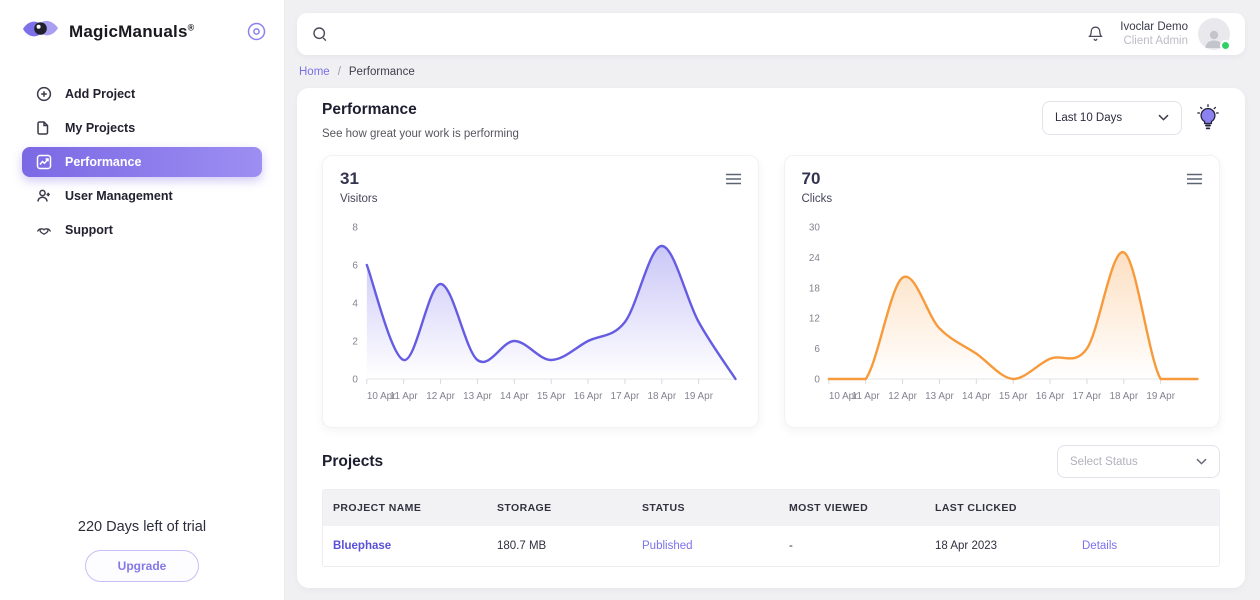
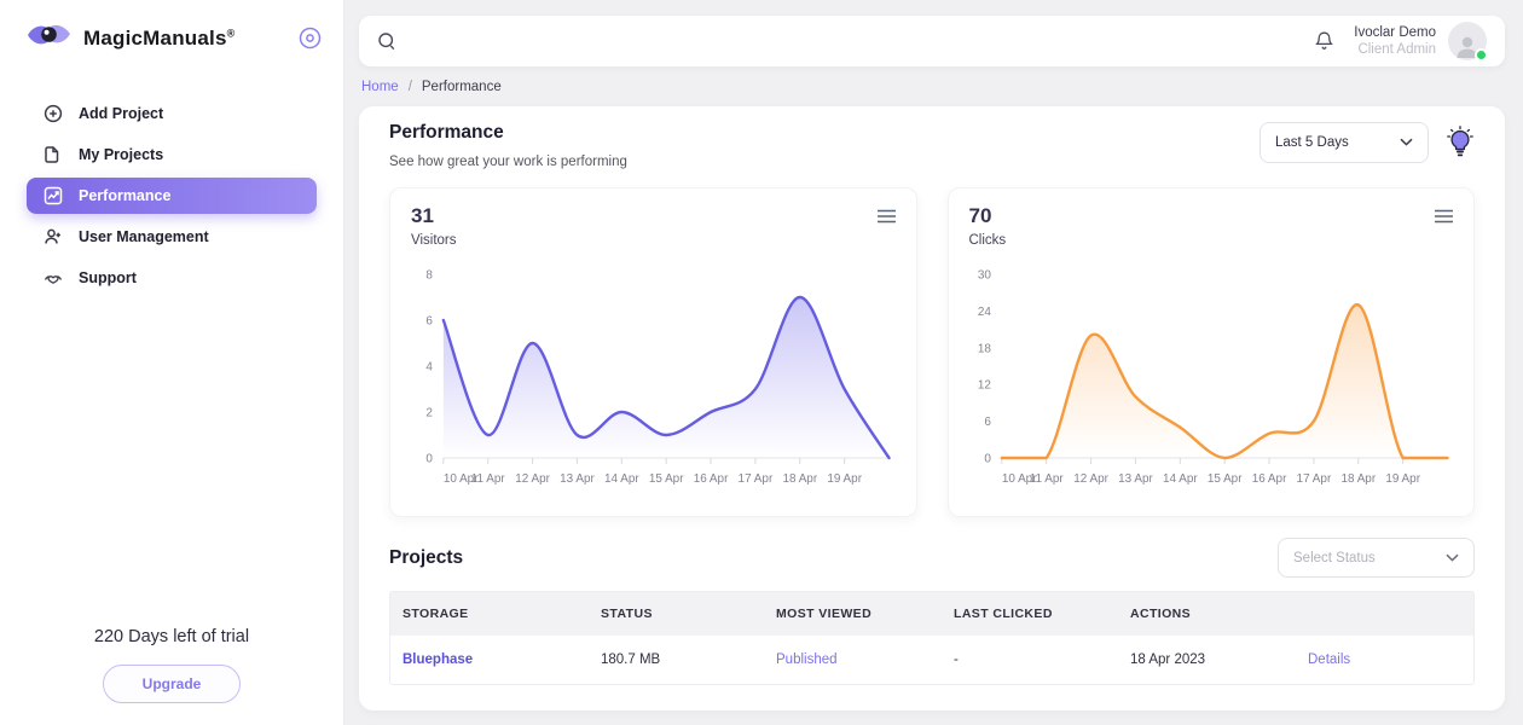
  MagicManuals®
  Add Project
  My Projects
  Performance
  User Management
  Support
  220 Days left of trial
  Upgrade
  Ivoclar Demo
  Client Admin
  Home
  /
  Performance
  Performance
  See how great your work is performing
- Last 10 Days
+ Last 5 Days
  31
  Visitors
  0
  2
  4
  6
  8
  10 Apr
  11 Apr
  12 Apr
  13 Apr
  14 Apr
  15 Apr
  16 Apr
  17 Apr
  18 Apr
  19 Apr
  70
  Clicks
  0
  6
  12
  18
  24
  30
  10 Apr
  11 Apr
  12 Apr
  13 Apr
  14 Apr
  15 Apr
  16 Apr
  17 Apr
  18 Apr
  19 Apr
  Projects
  Select Status
- PROJECT NAME
  STORAGE
  STATUS
  MOST VIEWED
  LAST CLICKED
+ ACTIONS
  Bluephase
  180.7 MB
  Published
  -
  18 Apr 2023
  Details
